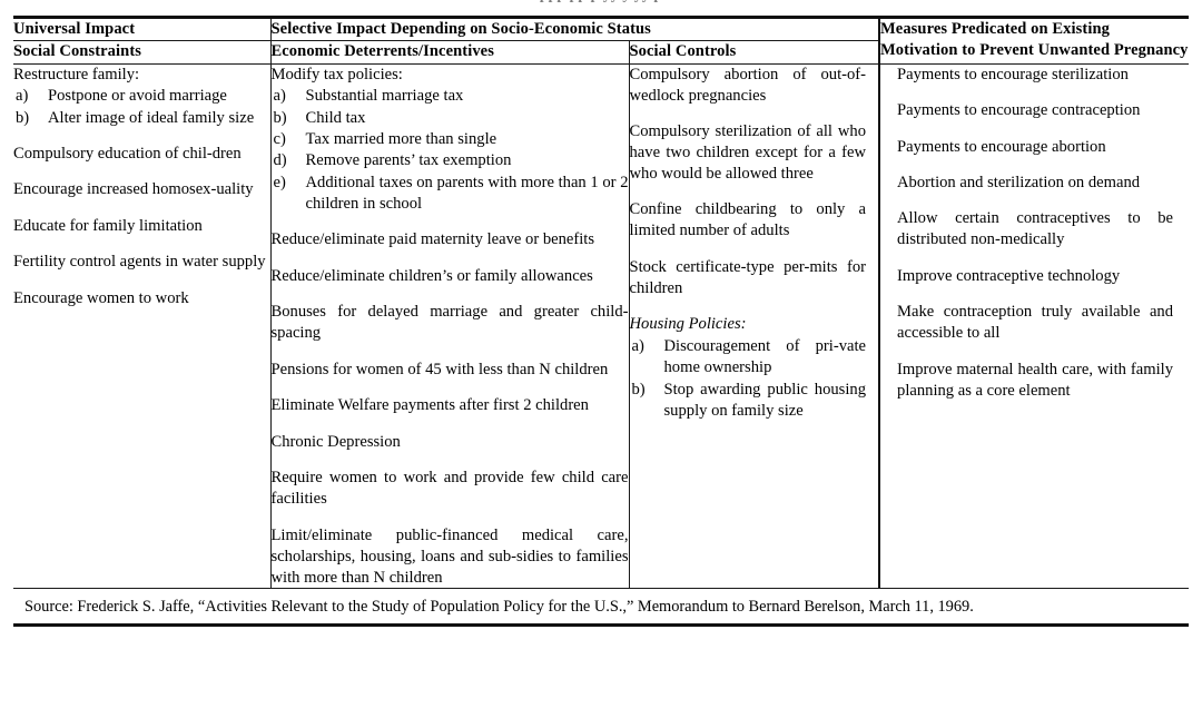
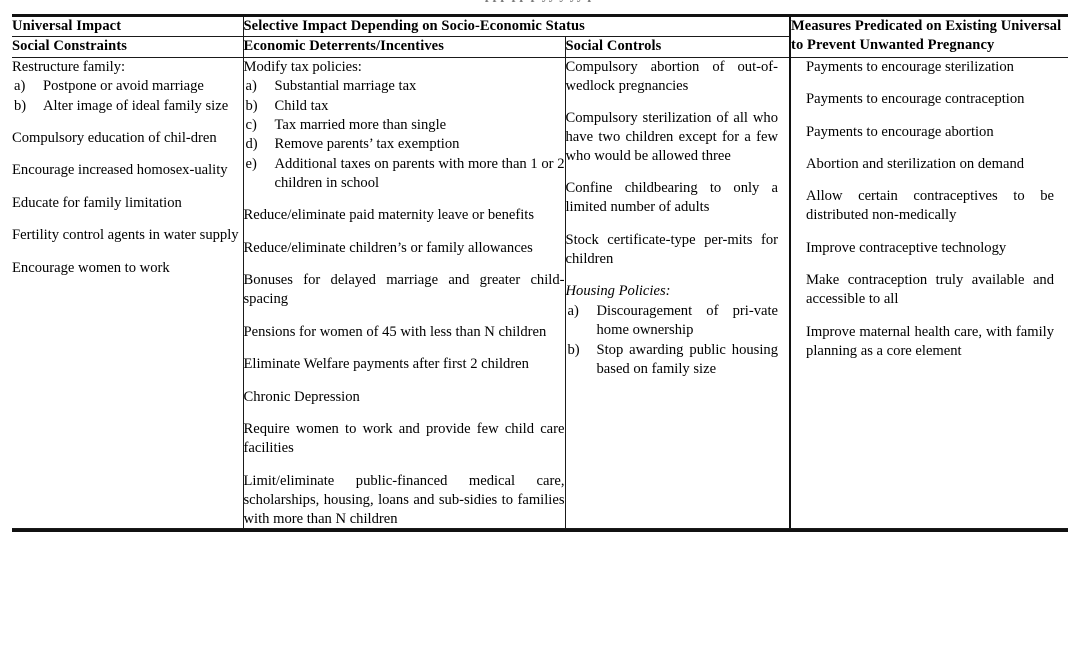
- Universal Impact	Selective Impact Depending on Socio-Economic Status	Measures Predicated on Existing Motivation to Prevent Unwanted Pregnancy
+ Universal Impact	Selective Impact Depending on Socio-Economic Status	Measures Predicated on Existing Universal to Prevent Unwanted Pregnancy
  Social Constraints	Economic Deterrents/Incentives	Social Controls
- Restructure family:a) Postpone or avoid marriageb) Alter image of ideal family sizeCompulsory education of chil-​drenEncourage increased homosex-​ualityEducate for family limitationFertility control agents in water supplyEncourage women to work	Modify tax policies:a) Substantial marriage taxb) Child taxc) Tax married more than singled) Remove parents’ tax exemptione) Additional taxes on parents with more than 1 or 2 children in schoolReduce/eliminate paid maternity leave or benefitsReduce/eliminate children’s or family allowancesBonuses for delayed marriage and greater child-​spacingPensions for women of 45 with less than N childrenEliminate Welfare payments after first 2 childrenChronic DepressionRequire women to work and provide few child care facilitiesLimit/eliminate public-​financed medical care, scholarships, housing, loans and sub-​sidies to families with more than N children	Compulsory abortion of out-​of-​wedlock pregnanciesCompulsory sterilization of all who have two children except for a few who would be allowed threeConfine childbearing to only a limited number of adultsStock certificate-​type per-​mits for childrenHousing Policies:a) Discouragement of pri-​vate home ownershipb) Stop awarding public housing supply on family size	Payments to encourage sterilizationPayments to encourage contraceptionPayments to encourage abortionAbortion and sterilization on demandAllow certain contraceptives to be distributed non-​medicallyImprove contraceptive technologyMake contraception truly available and accessible to allImprove maternal health care, with family planning as a core element
+ Restructure family:a) Postpone or avoid marriageb) Alter image of ideal family sizeCompulsory education of chil-​drenEncourage increased homosex-​ualityEducate for family limitationFertility control agents in water supplyEncourage women to work	Modify tax policies:a) Substantial marriage taxb) Child taxc) Tax married more than singled) Remove parents’ tax exemptione) Additional taxes on parents with more than 1 or 2 children in schoolReduce/eliminate paid maternity leave or benefitsReduce/eliminate children’s or family allowancesBonuses for delayed marriage and greater child-​spacingPensions for women of 45 with less than N childrenEliminate Welfare payments after first 2 childrenChronic DepressionRequire women to work and provide few child care facilitiesLimit/eliminate public-​financed medical care, scholarships, housing, loans and sub-​sidies to families with more than N children	Compulsory abortion of out-​of-​wedlock pregnanciesCompulsory sterilization of all who have two children except for a few who would be allowed threeConfine childbearing to only a limited number of adultsStock certificate-​type per-​mits for childrenHousing Policies:a) Discouragement of pri-​vate home ownershipb) Stop awarding public housing based on family size	Payments to encourage sterilizationPayments to encourage contraceptionPayments to encourage abortionAbortion and sterilization on demandAllow certain contraceptives to be distributed non-​medicallyImprove contraceptive technologyMake contraception truly available and accessible to allImprove maternal health care, with family planning as a core element
- Source: Frederick S. Jaffe, “Activities Relevant to the Study of Population Policy for the U.S.,” Memorandum to Bernard Berelson, March 11, 1969.
